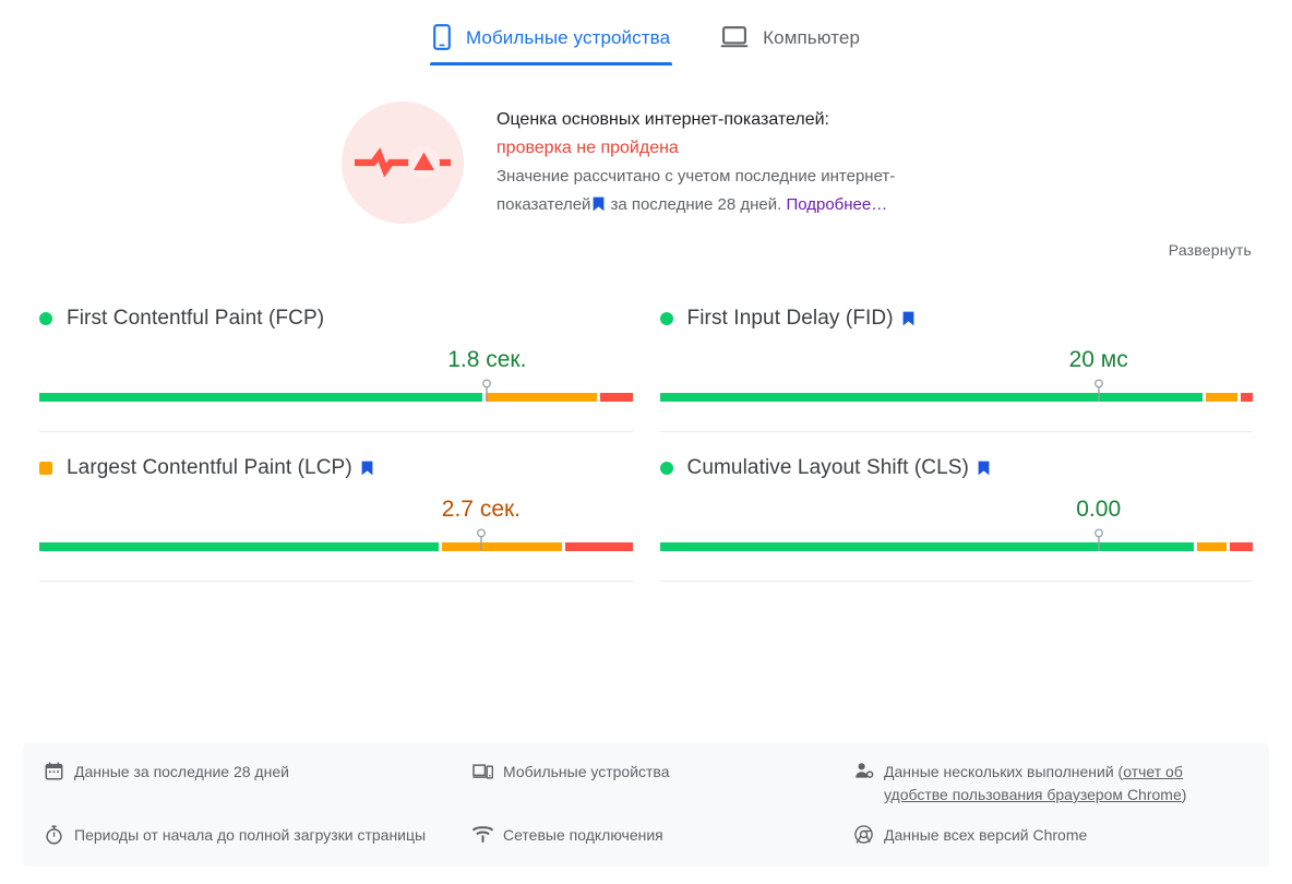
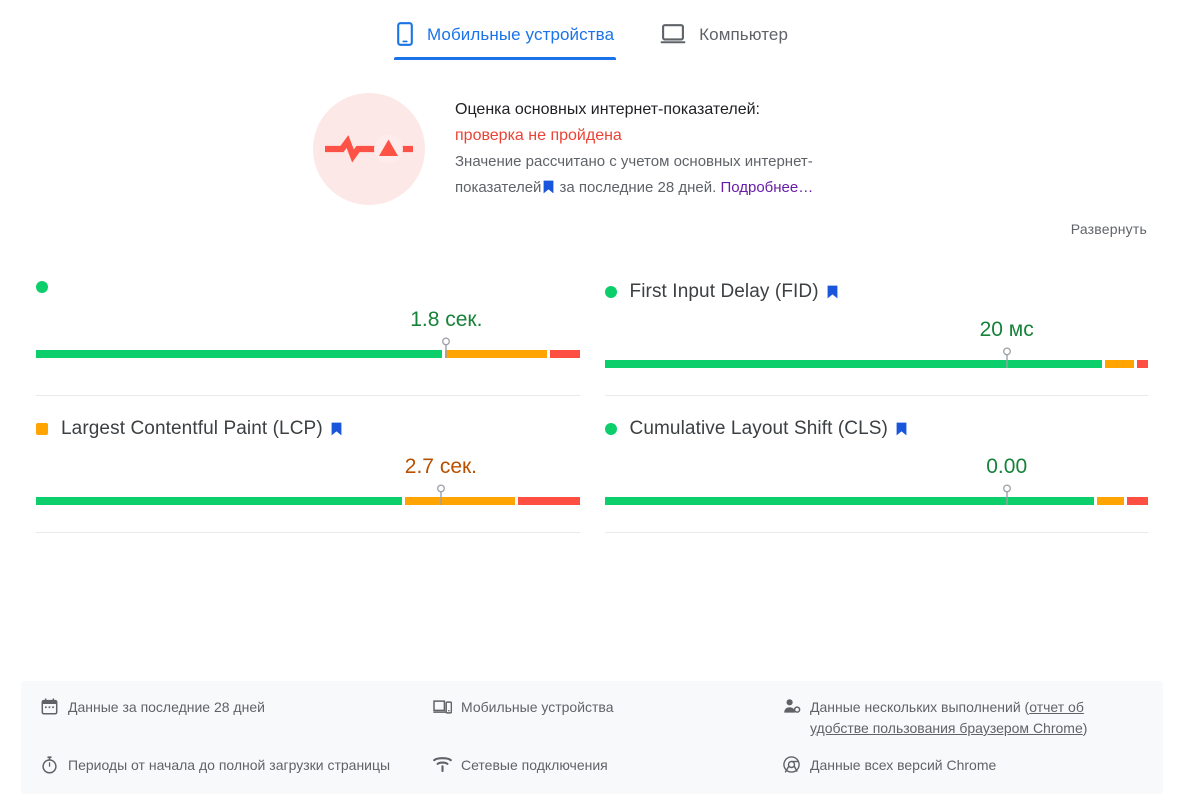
  Мобильные устройства
  Компьютер
  Оценка основных интернет-показателей: проверка не пройдена
- Значение рассчитано с учетом последние интернет-показателей за последние 28 дней. Подробнее…
+ Значение рассчитано с учетом основных интернет-показателей за последние 28 дней. Подробнее…
  Развернуть
- First Contentful Paint (FCP)
  1.8 сек.
  First Input Delay (FID)
  20 мс
  Largest Contentful Paint (LCP)
  2.7 сек.
  Cumulative Layout Shift (CLS)
  0.00
  Данные за последние 28 дней
  Мобильные устройства
  Данные нескольких выполнений (отчет об удобстве пользования браузером Chrome)
  Периоды от начала до полной загрузки страницы
  Сетевые подключения
  Данные всех версий Chrome
